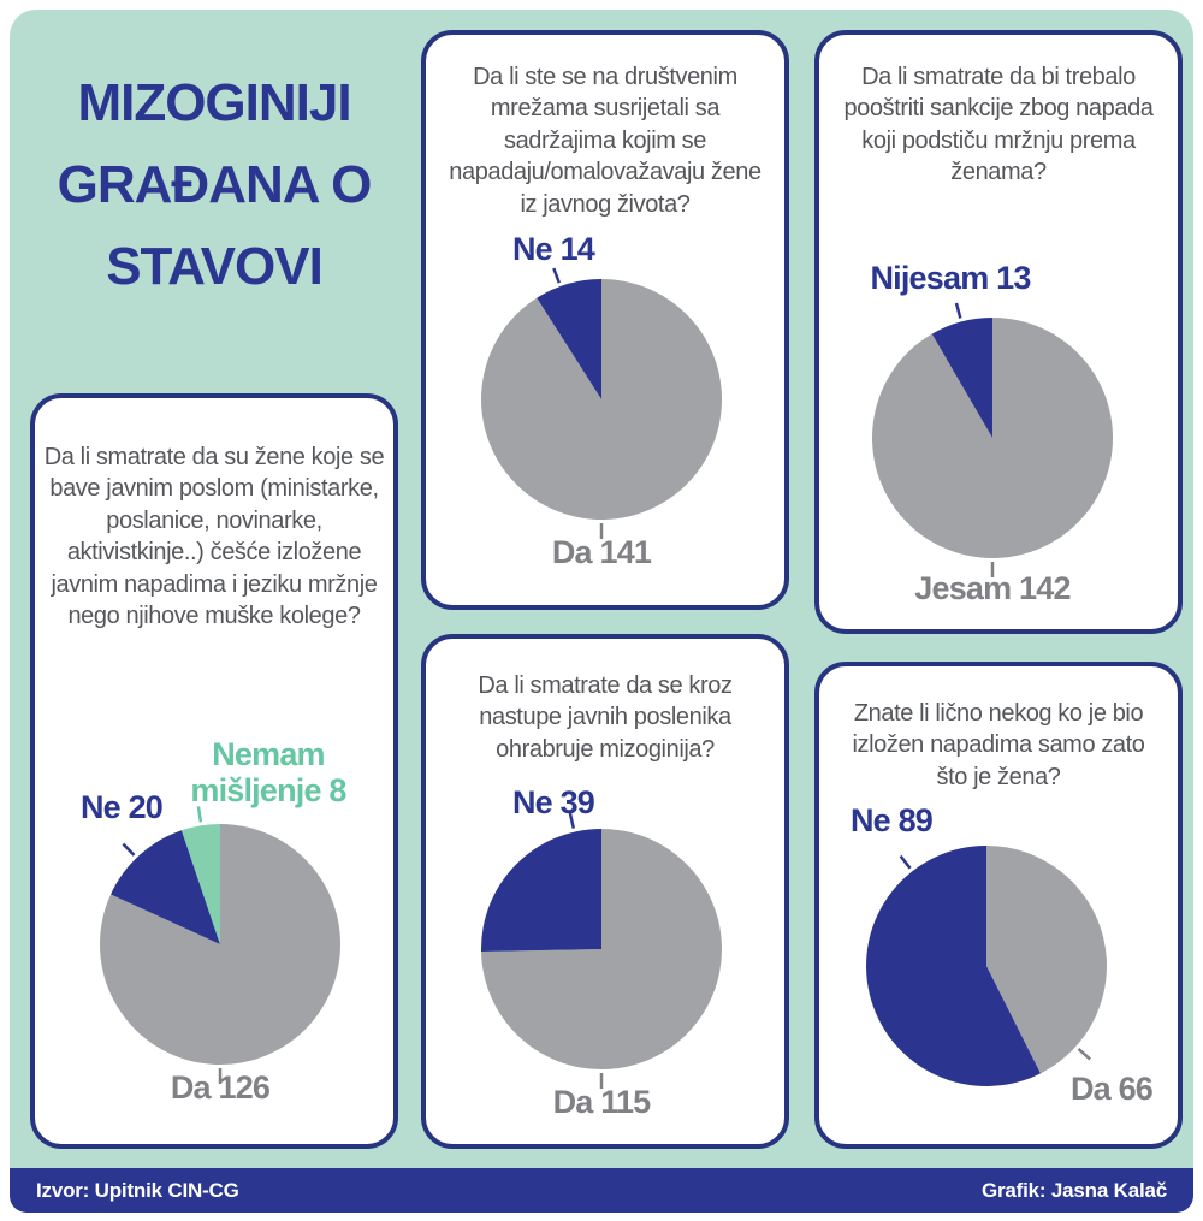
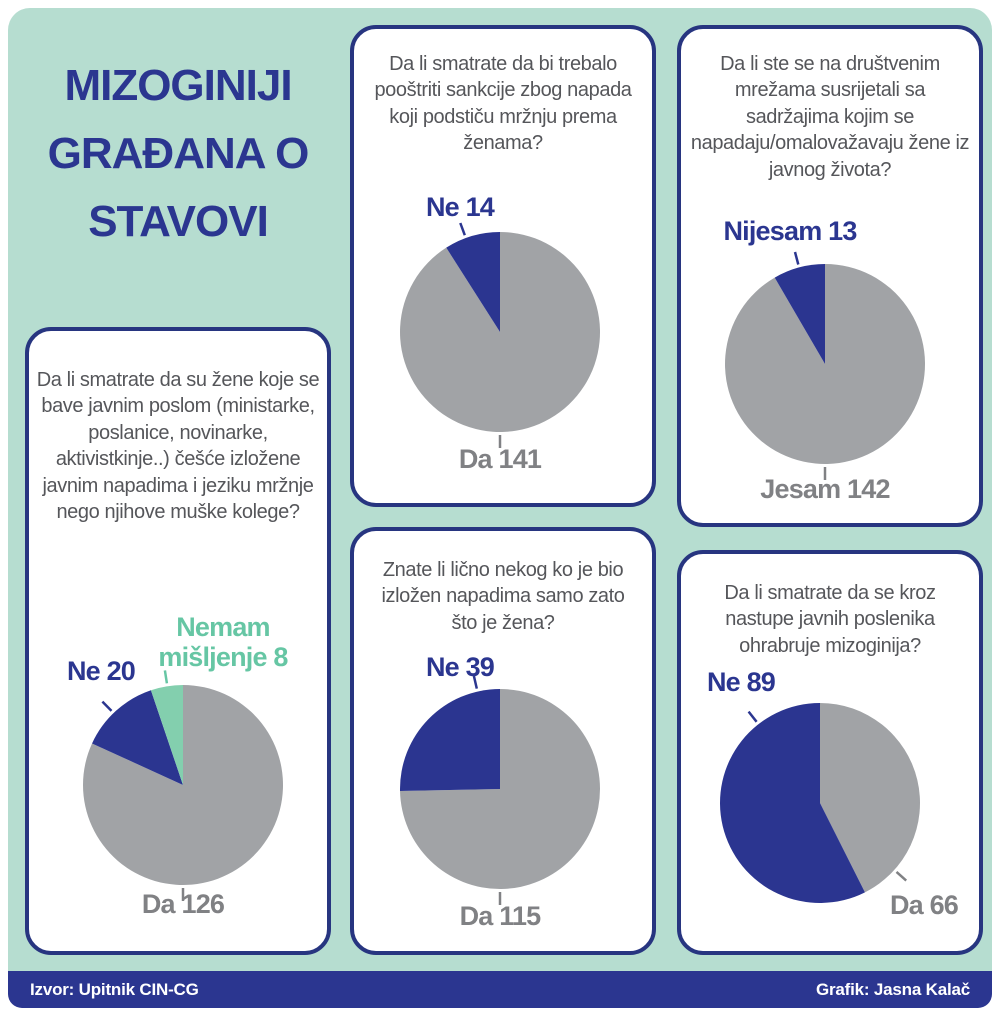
  MIZOGINIJI
  GRAĐANA O
  STAVOVI
  Da li smatrate da su žene koje se bave javnim poslom (ministarke, poslanice, novinarke, aktivistkinje..) češće izložene javnim napadima i jeziku mržnje nego njihove muške kolege?
  Ne 20
  Nemam mišljenje 8
  Da 126
- Da li ste se na društvenim mrežama susrijetali sa sadržajima kojim se napadaju/omalovažavaju žene iz javnog života?
+ Da li smatrate da bi trebalo pooštriti sankcije zbog napada koji podstiču mržnju prema ženama?
  Ne 14
  Da 141
- Da li smatrate da bi trebalo pooštriti sankcije zbog napada koji podstiču mržnju prema ženama?
+ Da li ste se na društvenim mrežama susrijetali sa sadržajima kojim se napadaju/omalovažavaju žene iz javnog života?
  Nijesam 13
  Jesam 142
- Da li smatrate da se kroz nastupe javnih poslenika ohrabruje mizoginija?
+ Znate li lično nekog ko je bio izložen napadima samo zato što je žena?
  Ne 39
  Da 115
- Znate li lično nekog ko je bio izložen napadima samo zato što je žena?
+ Da li smatrate da se kroz nastupe javnih poslenika ohrabruje mizoginija?
  Ne 89
  Da 66
  Izvor: Upitnik CIN-CG
  Grafik: Jasna Kalač
